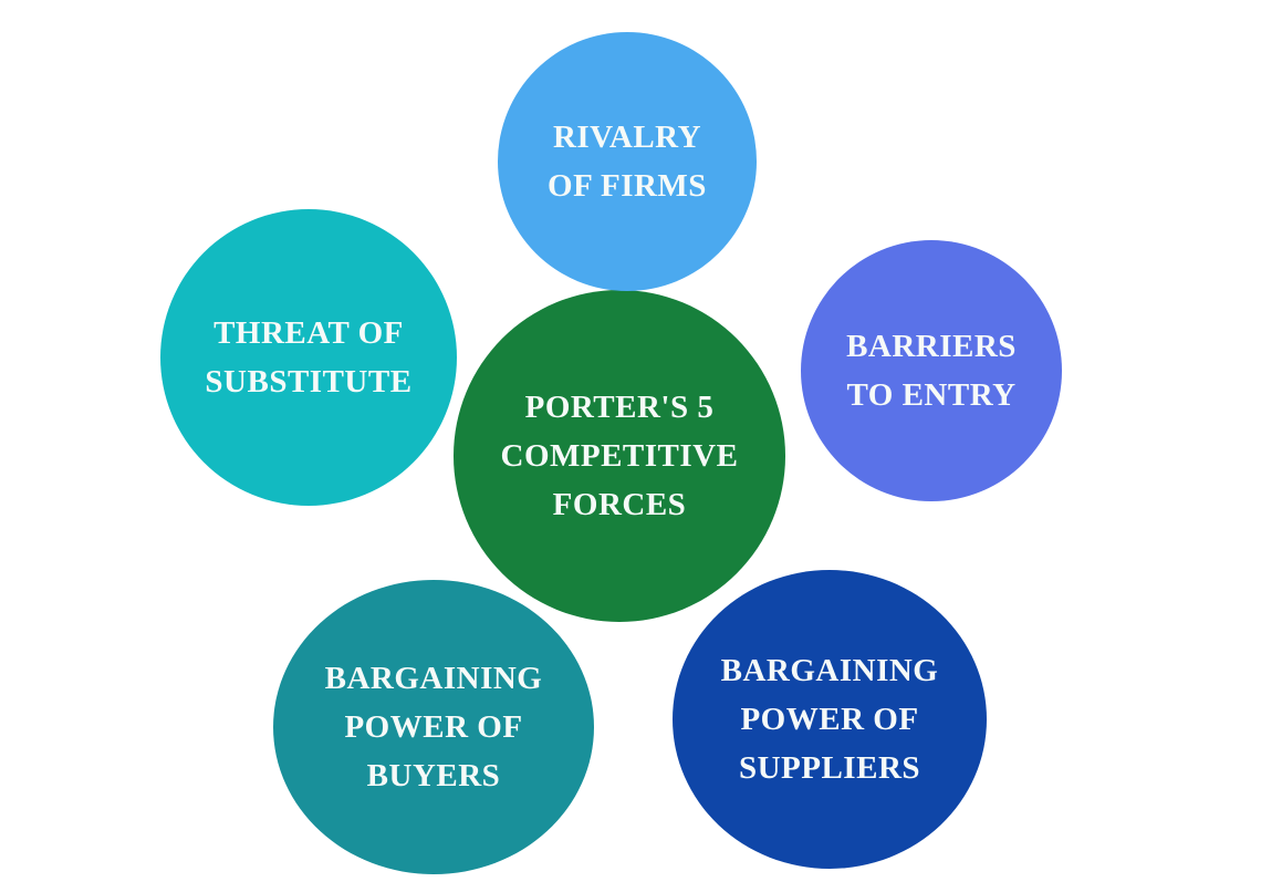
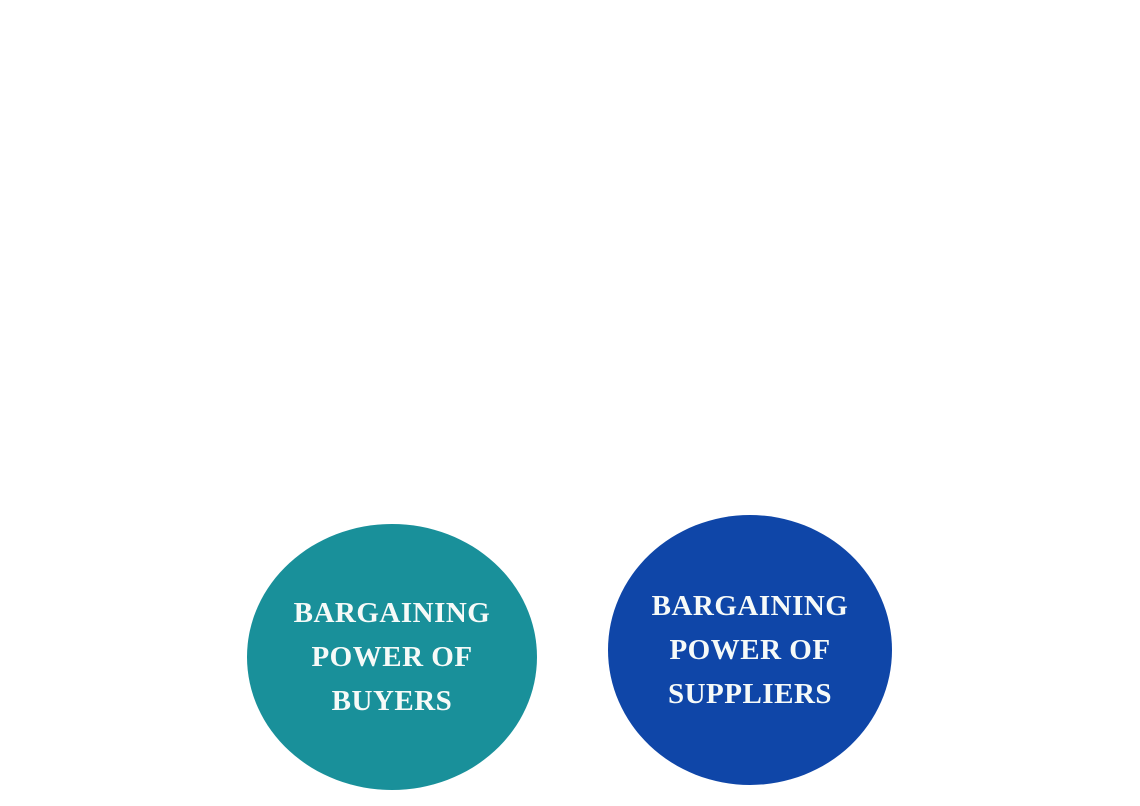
- PORTER'S 5
- COMPETITIVE
- FORCES
- RIVALRY
- OF FIRMS
- THREAT OF
- SUBSTITUTE
- BARRIERS
- TO ENTRY
  BARGAINING
  POWER OF
  BUYERS
  BARGAINING
  POWER OF
  SUPPLIERS
